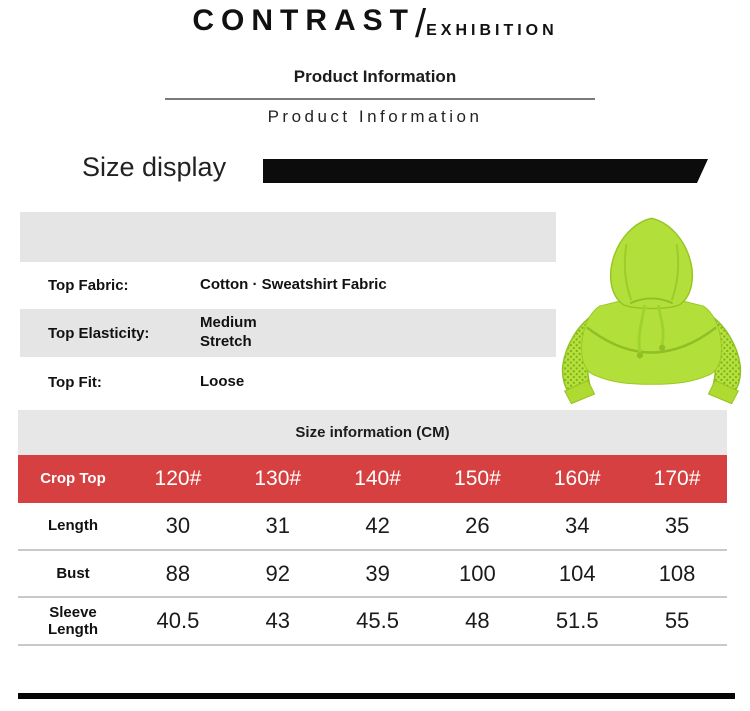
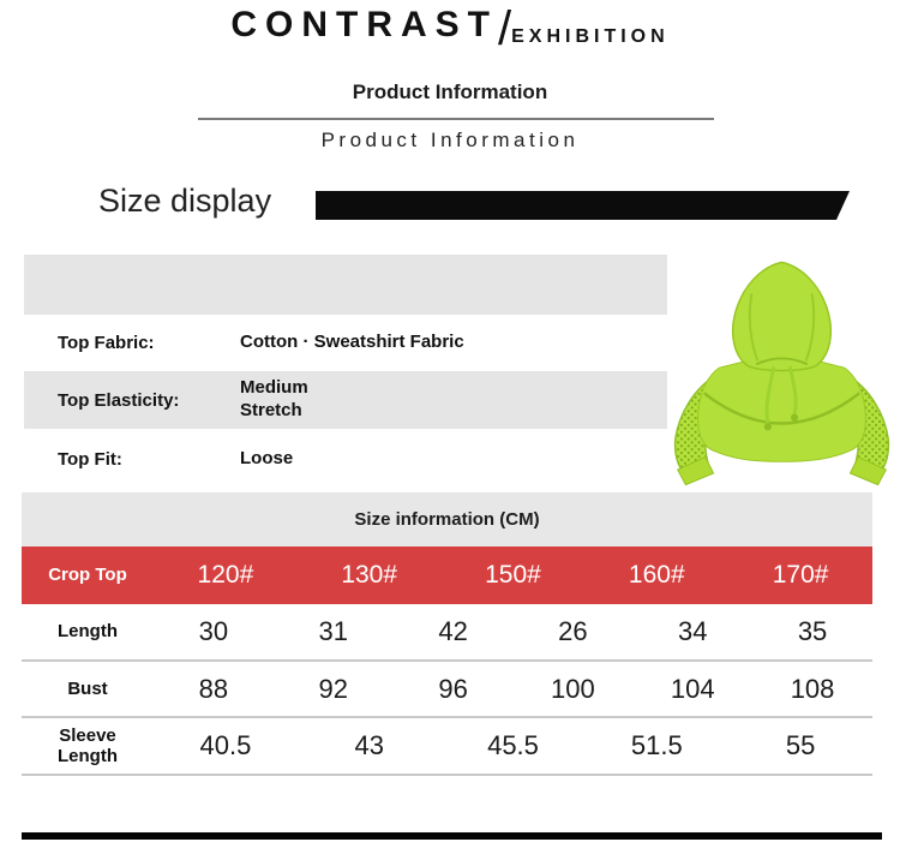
  CONTRAST/EXHIBITION
  Product Information
  Product Information
  Size display
  Top Fabric:
  Cotton · Sweatshirt Fabric
  Top Elasticity:
  Medium Stretch
  Top Fit:
  Loose
  Size information (CM)
  Crop Top
  120#
  130#
- 140#
  150#
  160#
  170#
  Length
  30
  31
  42
  26
  34
  35
  Bust
  88
  92
- 39
+ 96
  100
  104
  108
  Sleeve Length
  40.5
  43
  45.5
- 48
  51.5
  55
